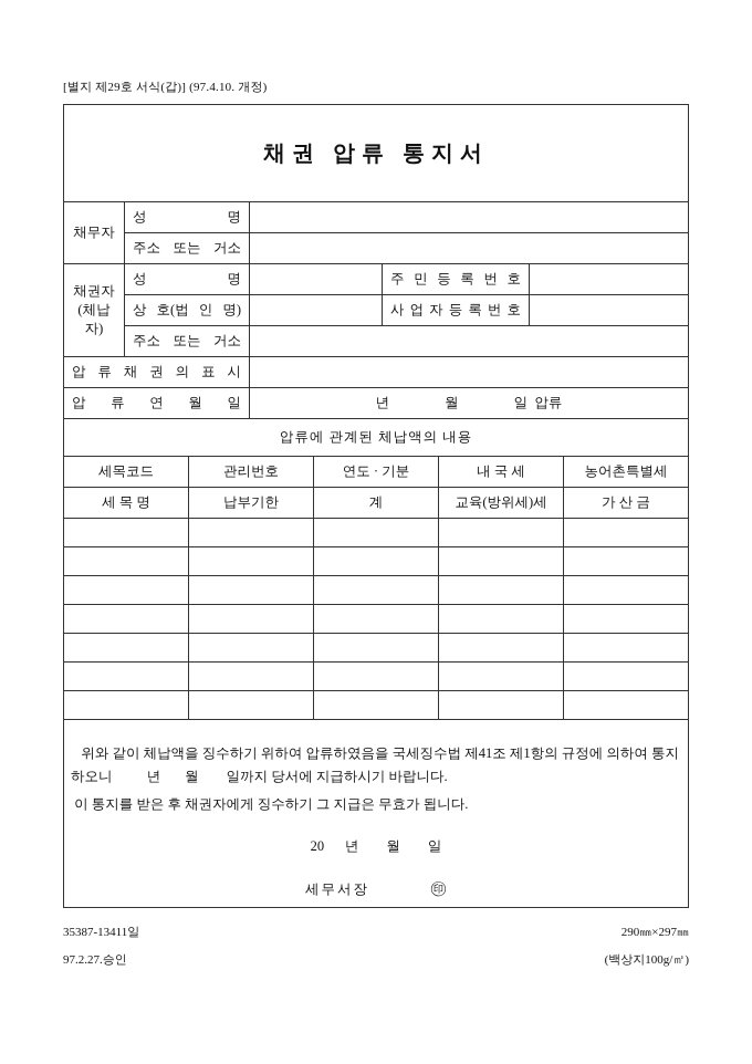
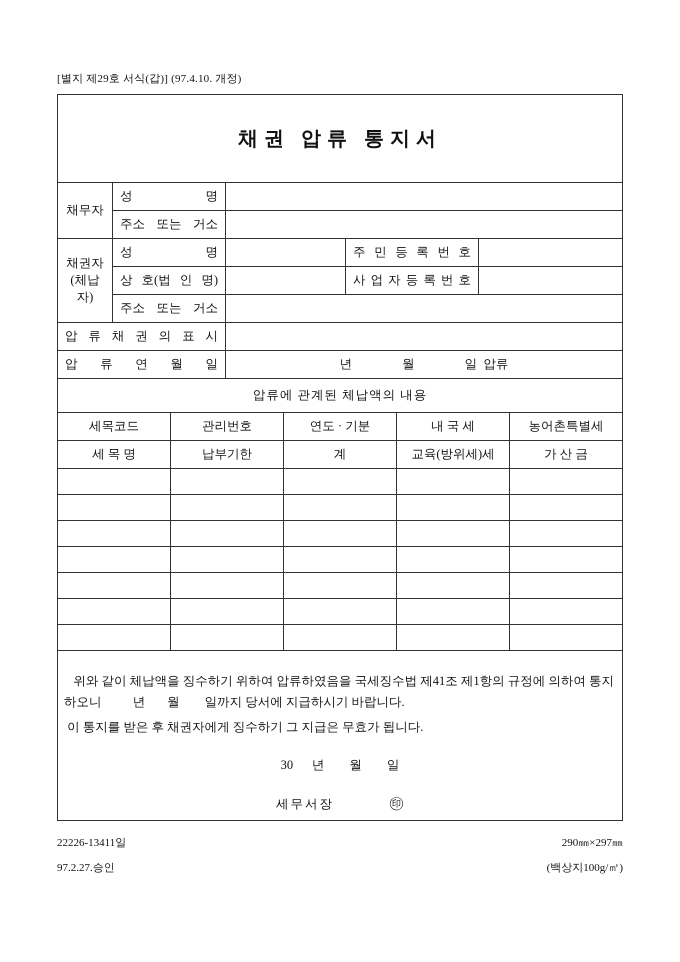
  [별지 제29호 서식(갑)] (97.4.10. 개정)
  채권 압류 통지서
  채무자	성 명
  주소 또는 거소
  채권자 (체납자)	성 명		주 민 등 록 번 호
  상 호(법 인 명)		사 업 자 등 록 번 호
  주소 또는 거소
  압 류 채 권 의 표 시
  압 류 연 월 일	년 월 일 압류
  압류에 관계된 체납액의 내용
  세목코드	관리번호	연도 · 기분	내 국 세	농어촌특별세
  세 목 명	납부기한	계	교육(방위세)세	가 산 금
  위와 같이 체납액을 징수하기 위하여 압류하였음을 국세징수법 제41조 제1항의 규정에 의하여 통지하오니 년 월 일까지 당서에 지급하시기 바랍니다.
  이 통지를 받은 후 채권자에게 징수하기 그 지급은 무효가 됩니다.
- 20 년 월 일
+ 30 년 월 일
  세무서장
  ㊞
- 35387-13411일
+ 22226-13411일
  97.2.27.승인
  290㎜×297㎜
  (백상지100g/㎡)
